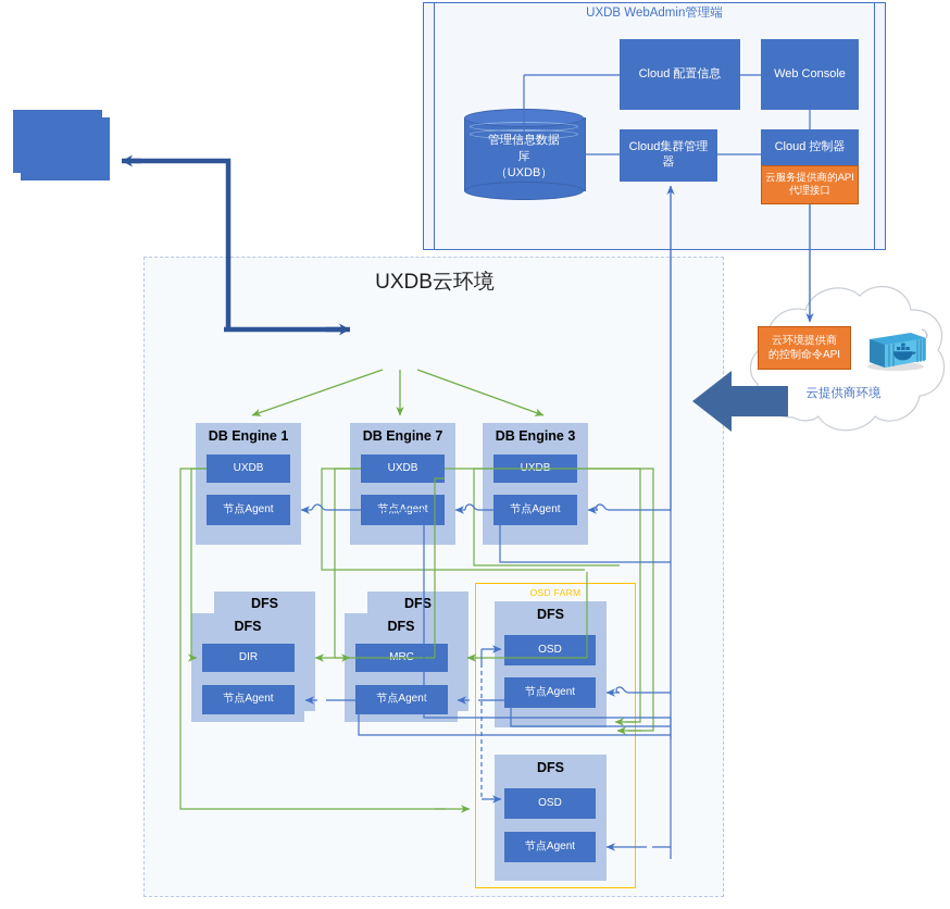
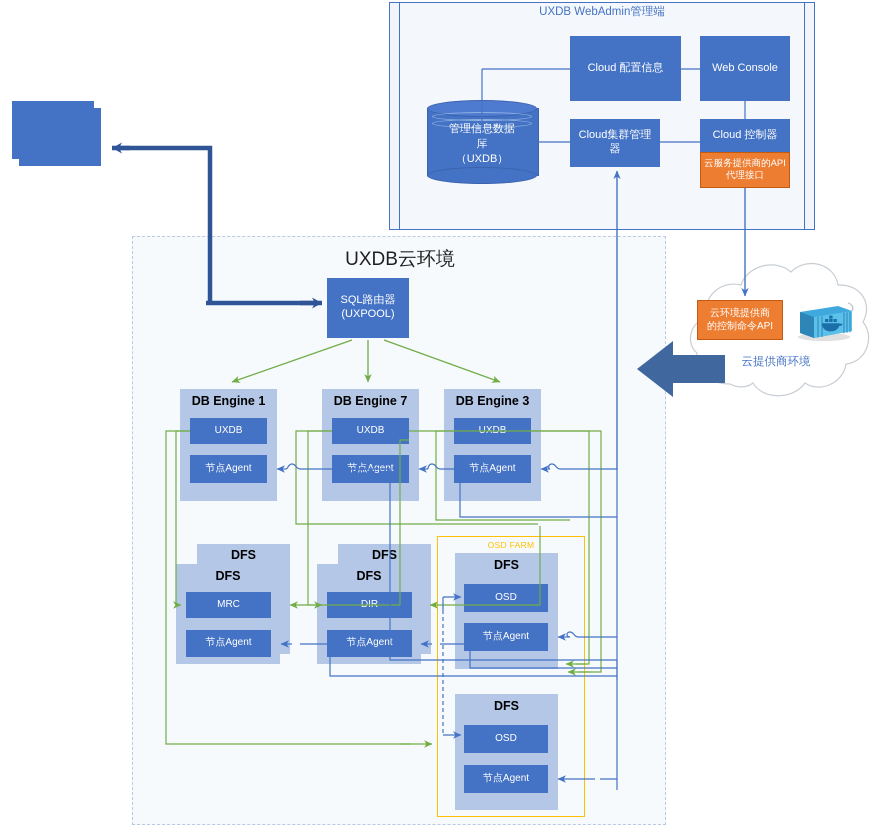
  UXDB WebAdmin管理端
  管理信息数据
  库
  （UXDB）
  Cloud 配置信息
  Web Console
  Cloud集群管理器
  Cloud 控制器
  云服务提供商的API代理接口
  UXDB云环境
+ SQL路由器
+ (UXPOOL)
  DB Engine 1
  UXDB
  节点Agent
  DB Engine 7
  UXDB
  节点Agent
  DB Engine 3
  UXDB
  节点Agent
  DFS
  DFS
- DIR
+ MRC
  节点Agent
  DFS
  DFS
- MRC
+ DIR
  节点Agent
  OSD FARM
  DFS
  OSD
  节点Agent
  DFS
  OSD
  节点Agent
  云环境提供商
  的控制命令API
  云提供商环境
